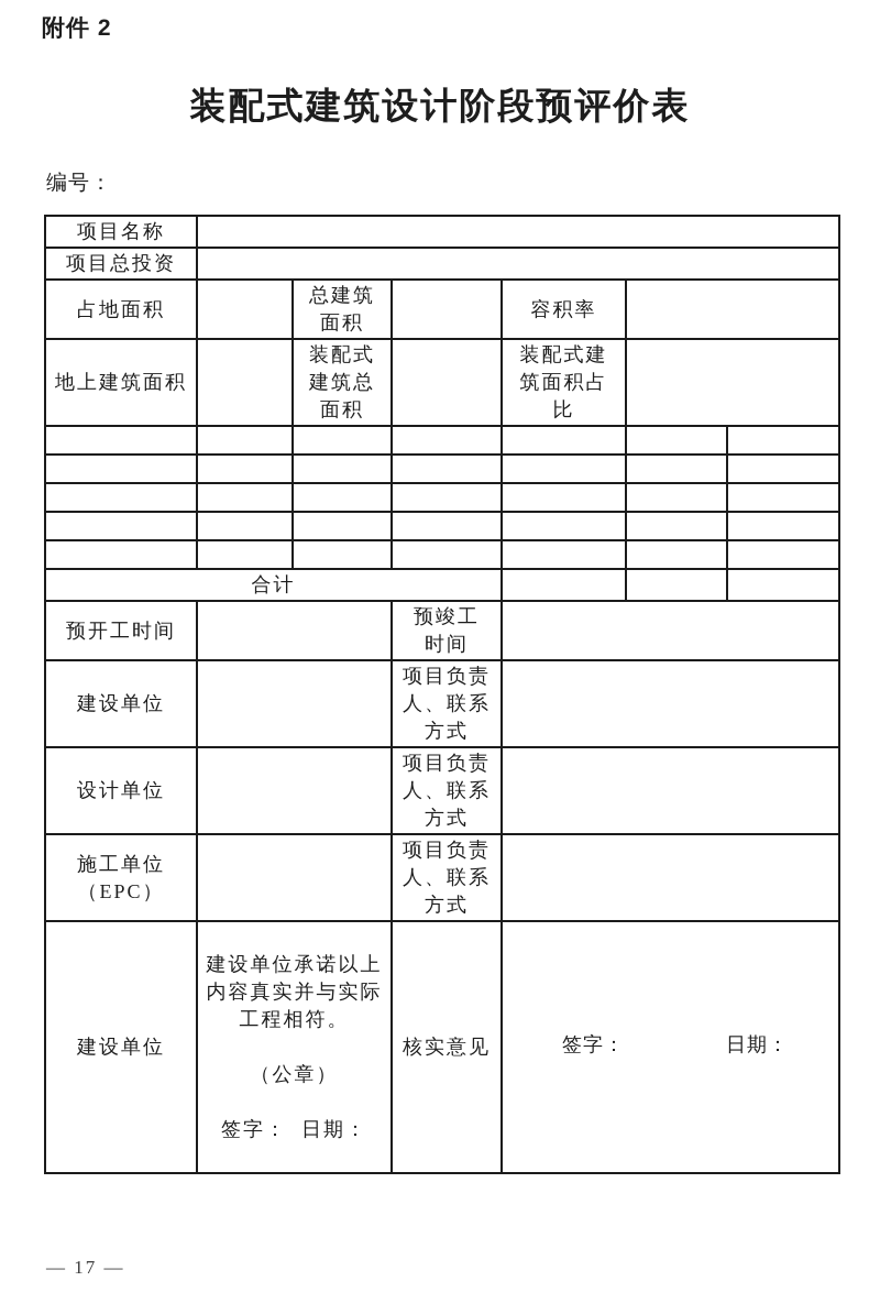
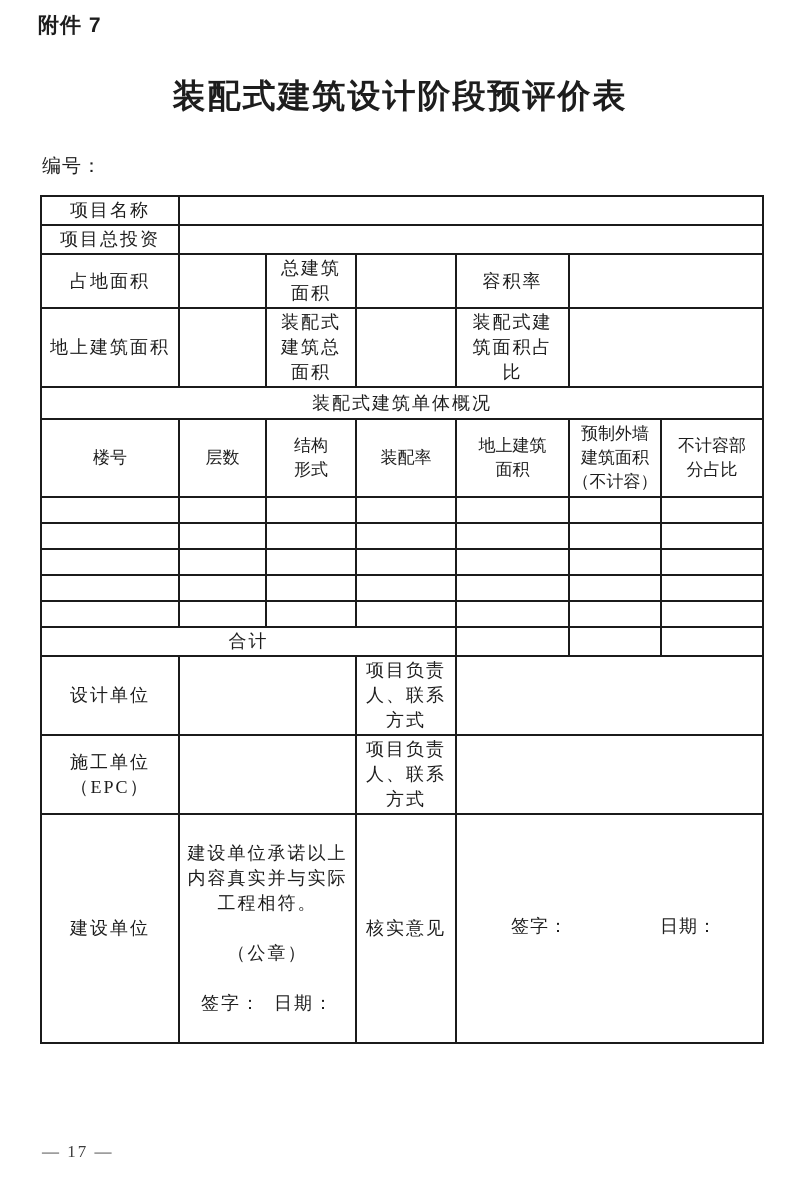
- 附件 2
+ 附件 7
  装配式建筑设计阶段预评价表
  编号：
  项目名称
  项目总投资
  占地面积		总建筑 面积		容积率
  地上建筑面积		装配式 建筑总 面积		装配式建 筑面积占 比
+ 装配式建筑单体概况
+ 楼号	层数	结构 形式	装配率	地上建筑 面积	预制外墙 建筑面积 （不计容）	不计容部 分占比
  合计
- 预开工时间		预竣工 时间
- 建设单位		项目负责 人、联系 方式
  设计单位		项目负责 人、联系 方式
  施工单位 （EPC）		项目负责 人、联系 方式
  建设单位	建设单位承诺以上内容真实并与实际工程相符。 （公章） 签字： 日期：	核实意见	签字： 日期：
  — 17 —
